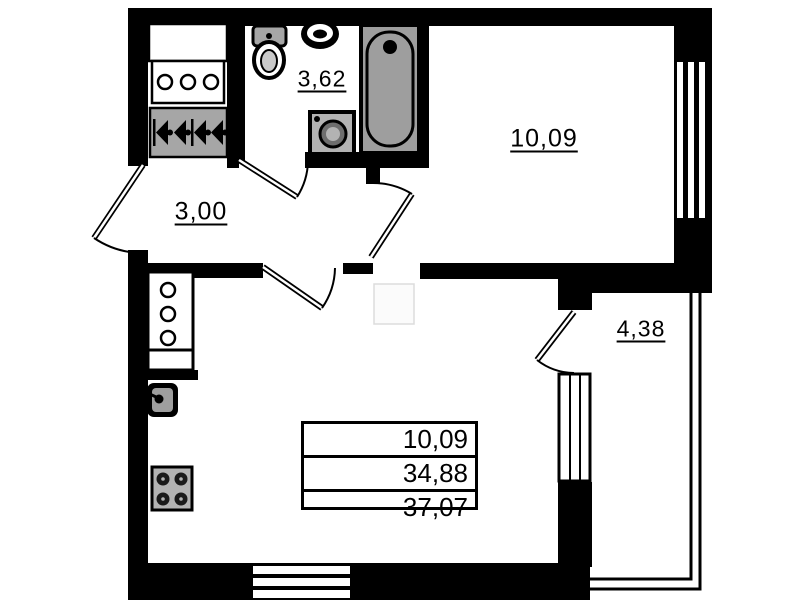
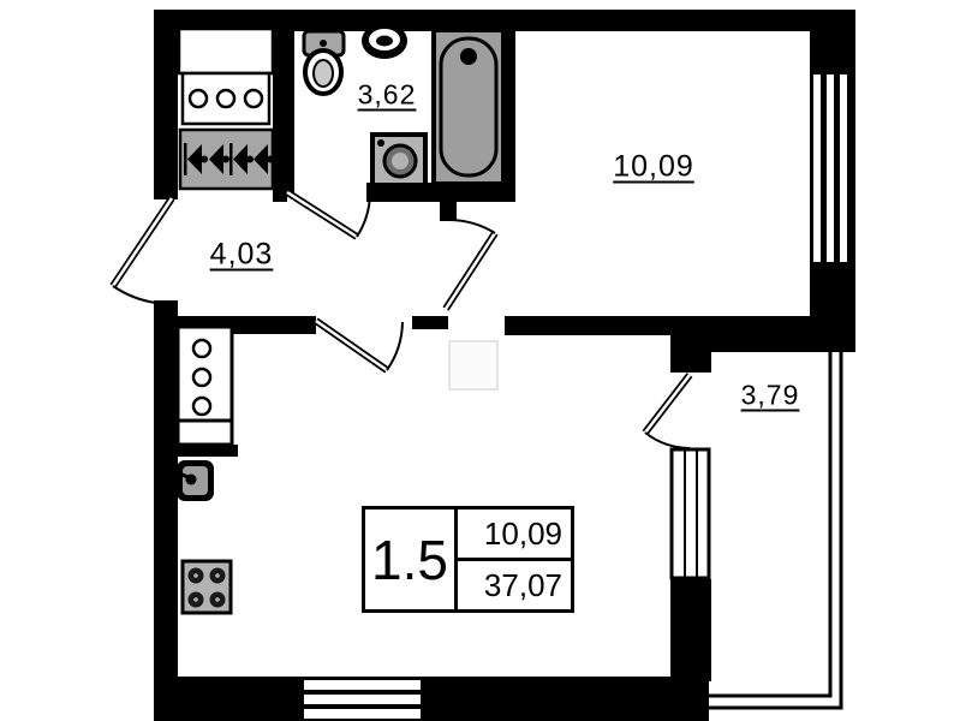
  3,62
  10,09
- 3,00
+ 4,03
- 4,38
+ 3,79
+ 1.5
  10,09
- 34,88
  37,07
